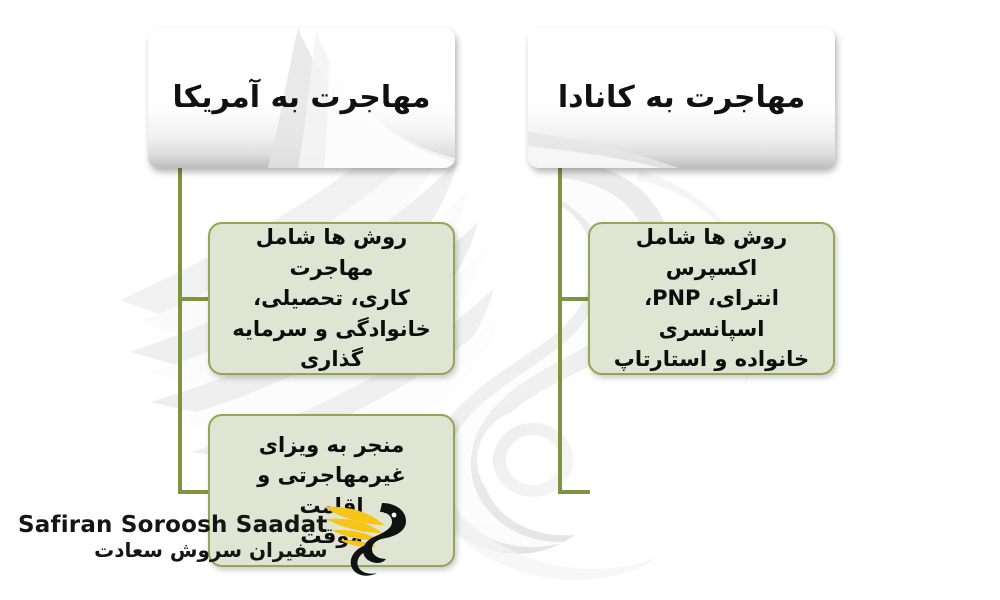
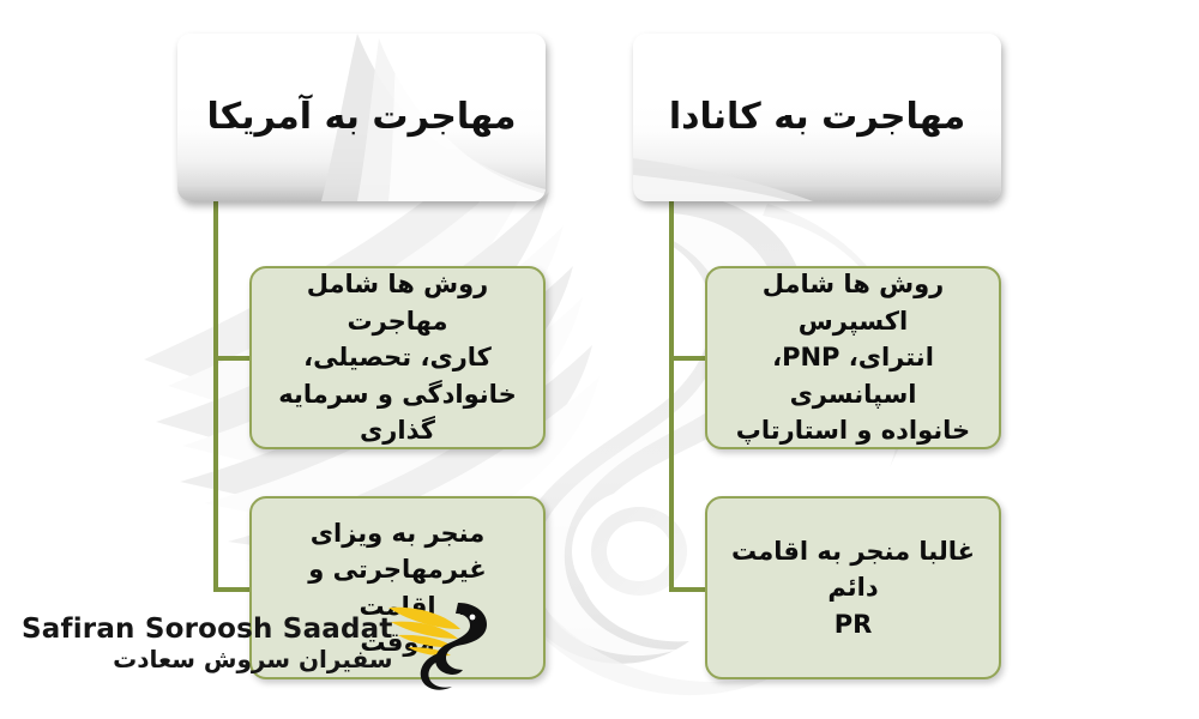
  مهاجرت به آمریکا
  مهاجرت به کانادا
  روش ها شامل مهاجرت
  کاری، تحصیلی،
  خانوادگی و سرمایه
  گذاری
  منجر به ویزای
  غیرمهاجرتی و اقامت
  وقت
  روش ها شامل اکسپرس
  انترای، PNP، اسپانسری
  خانواده و استارتاپ
+ غالبا منجر به اقامت دائم
+ PR
  Safiran Soroosh Saadat
  سفیران سروش سعادت
